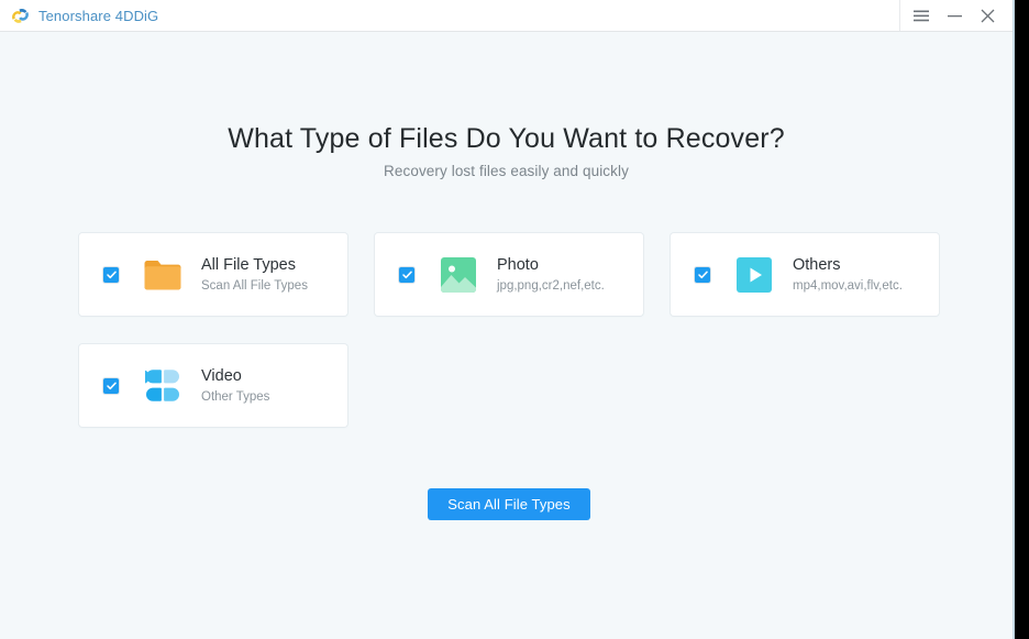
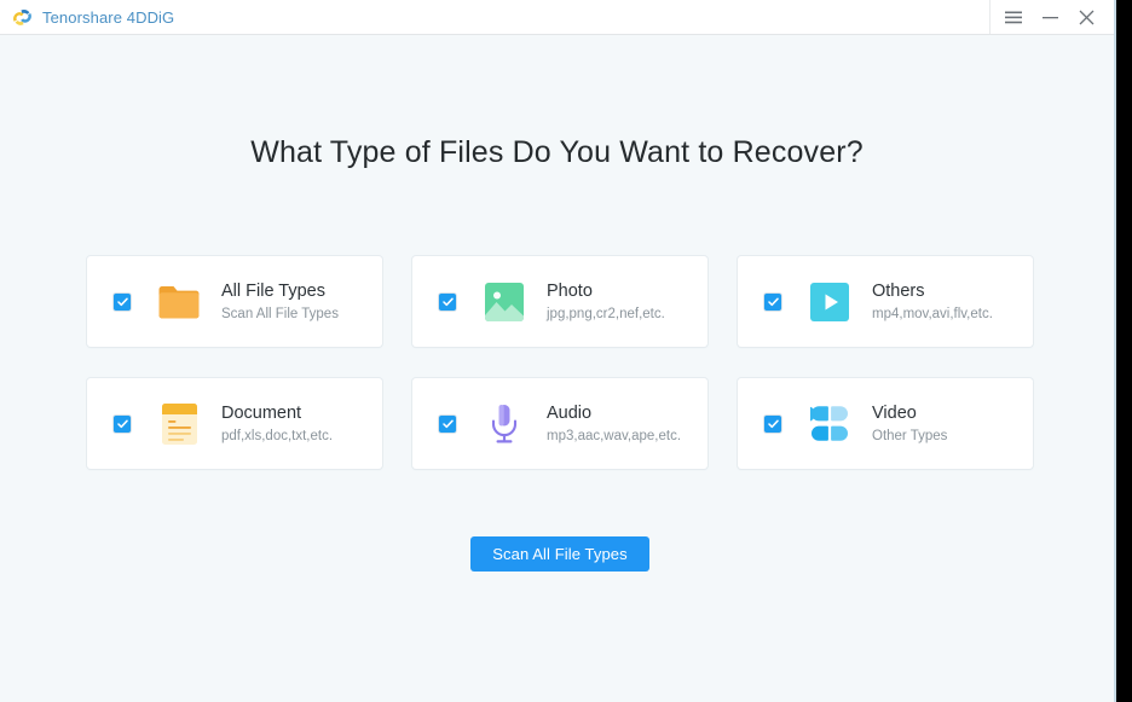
  Tenorshare 4DDiG
  What Type of Files Do You Want to Recover?
- Recovery lost files easily and quickly
  All File Types
  Scan All File Types
  Photo
  jpg,png,cr2,nef,etc.
  Others
  mp4,mov,avi,flv,etc.
+ Document
+ pdf,xls,doc,txt,etc.
+ Audio
+ mp3,aac,wav,ape,etc.
  Video
  Other Types
  Scan All File Types
